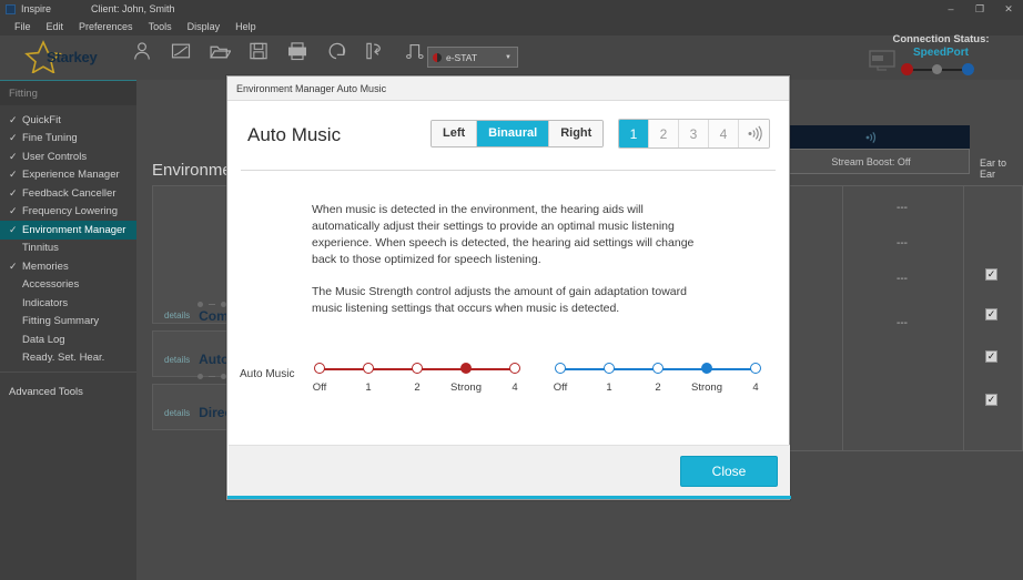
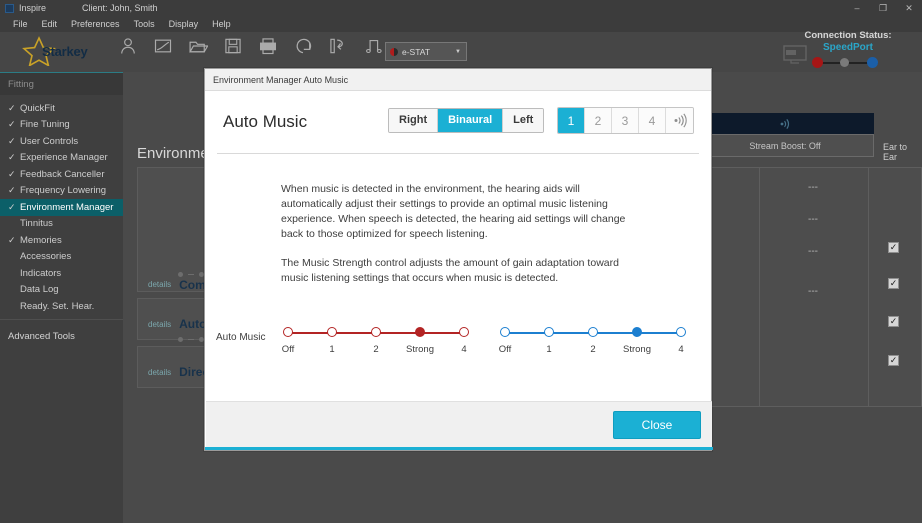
  Inspire
  Client: John, Smith
  –
  ❐
  ✕
  File
  Edit
  Preferences
  Tools
  Display
  Help
  Starkey
  e-STAT
  Connection Status:
  SpeedPort
  Fitting
  ✓
  QuickFit
  ✓
  Fine Tuning
  ✓
  User Controls
  ✓
  Experience Manager
  ✓
  Feedback Canceller
  ✓
  Frequency Lowering
  ✓
  Environment Manager
  Tinnitus
  ✓
  Memories
  Accessories
  Indicators
- Fitting Summary
  Data Log
  Ready. Set. Hear.
  Advanced Tools
  Environm
  details
  details
  Auto
  details
  Stream Boost: Off
  Ear to Ear
  ---
  ---
  ---
  ---
  ✓
  ✓
  ✓
  ✓
  Environment Manager Auto Music
  Auto Music
- Left
+ Right
  Binaural
- Right
+ Left
  1
  2
  3
  4
  When music is detected in the environment, the hearing aids will automatically adjust their settings to provide an optimal music listening experience. When speech is detected, the hearing aid settings will change back to those optimized for speech listening.
  The Music Strength control adjusts the amount of gain adaptation toward music listening settings that occurs when music is detected.
  Auto Music
  Off
  1
  2
  Strong
  4
  Off
  1
  2
  Strong
  4
  Close
